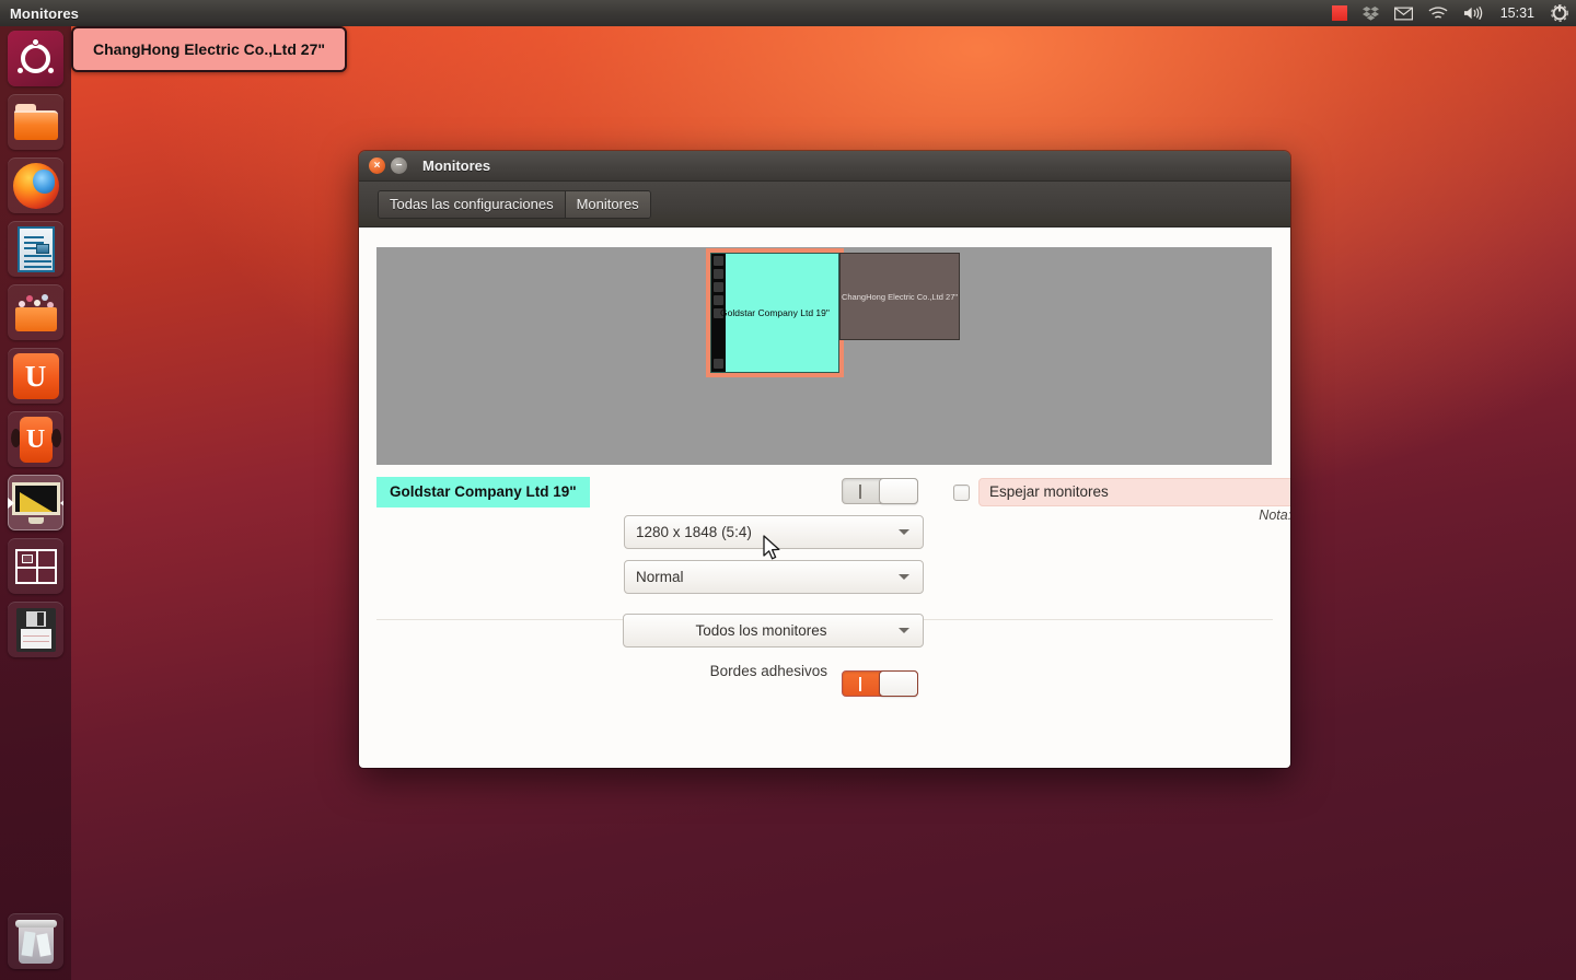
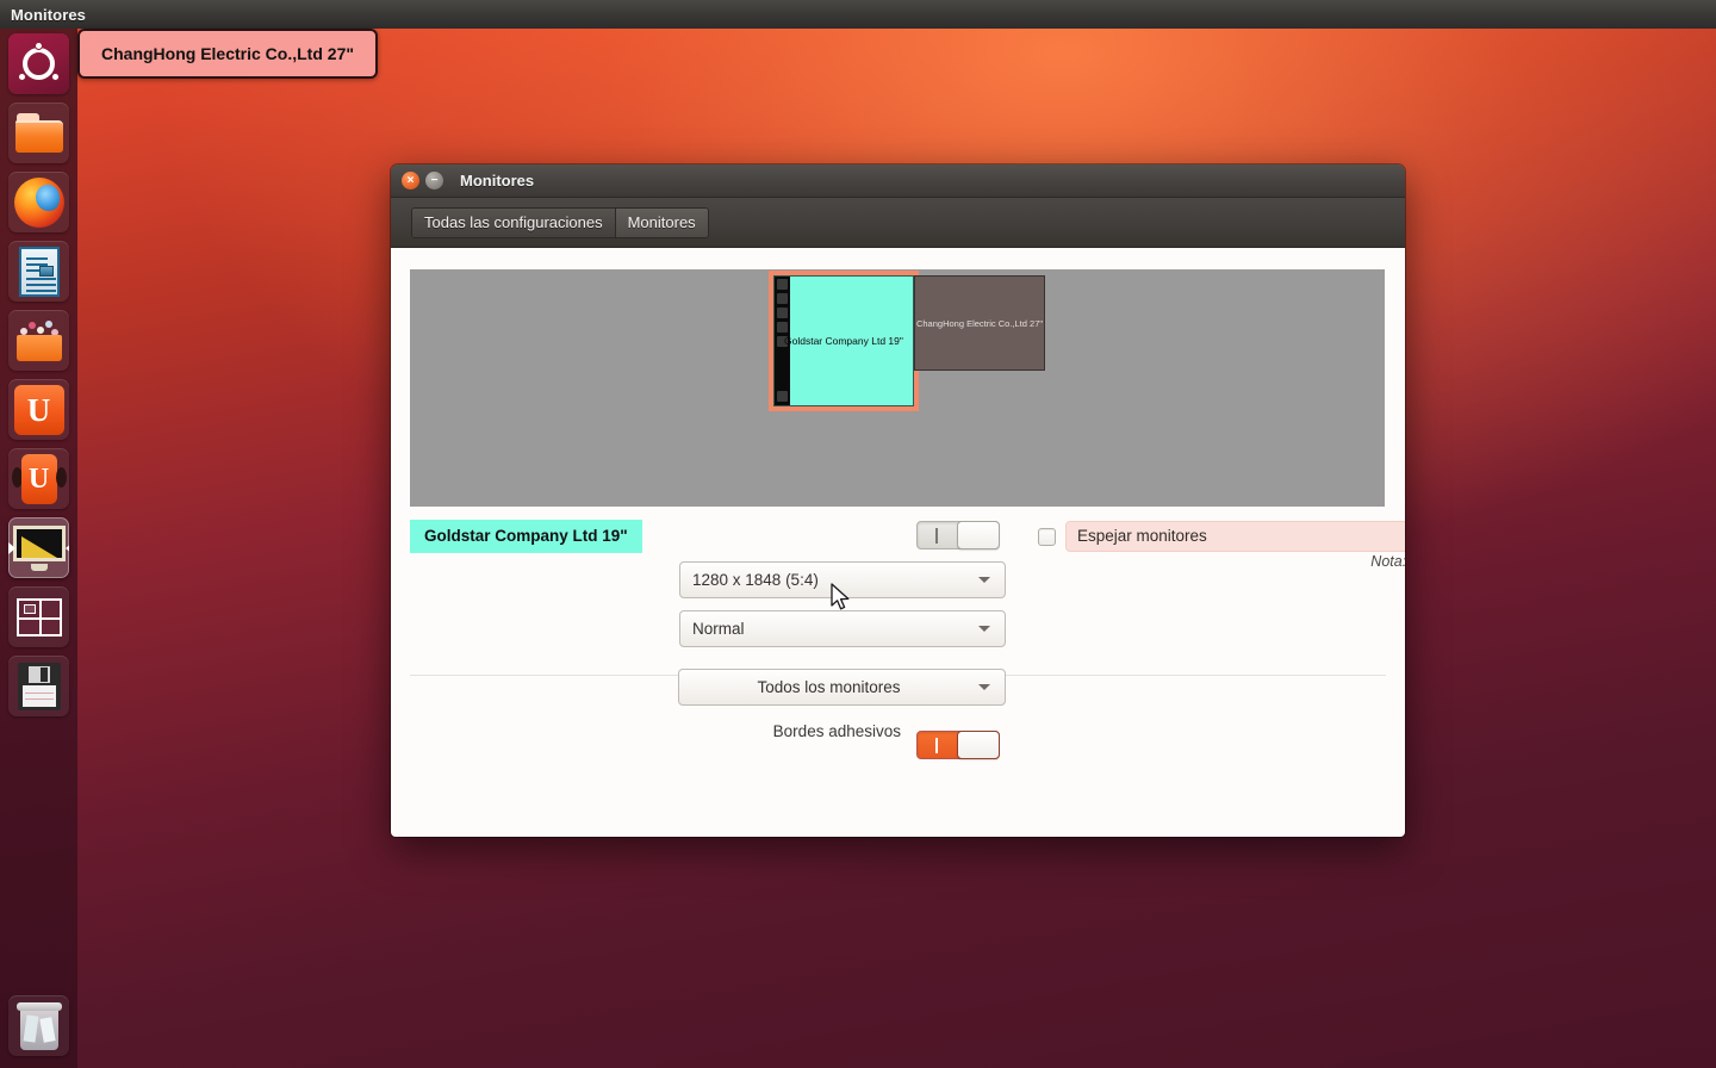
  Monitores
- 15:31
  U
  U
  ChangHong Electric Co.,Ltd 27"
  ×
  −
  Monitores
  Todas las configuraciones
  Monitores
  Goldstar Company Ltd 19"
  ChangHong Electric Co.,Ltd 27"
  Goldstar Company Ltd 19"
  Espejar monitores
  1280 x 1848 (5:4)
  Normal
  Todos los monitores
  Bordes adhesivos
